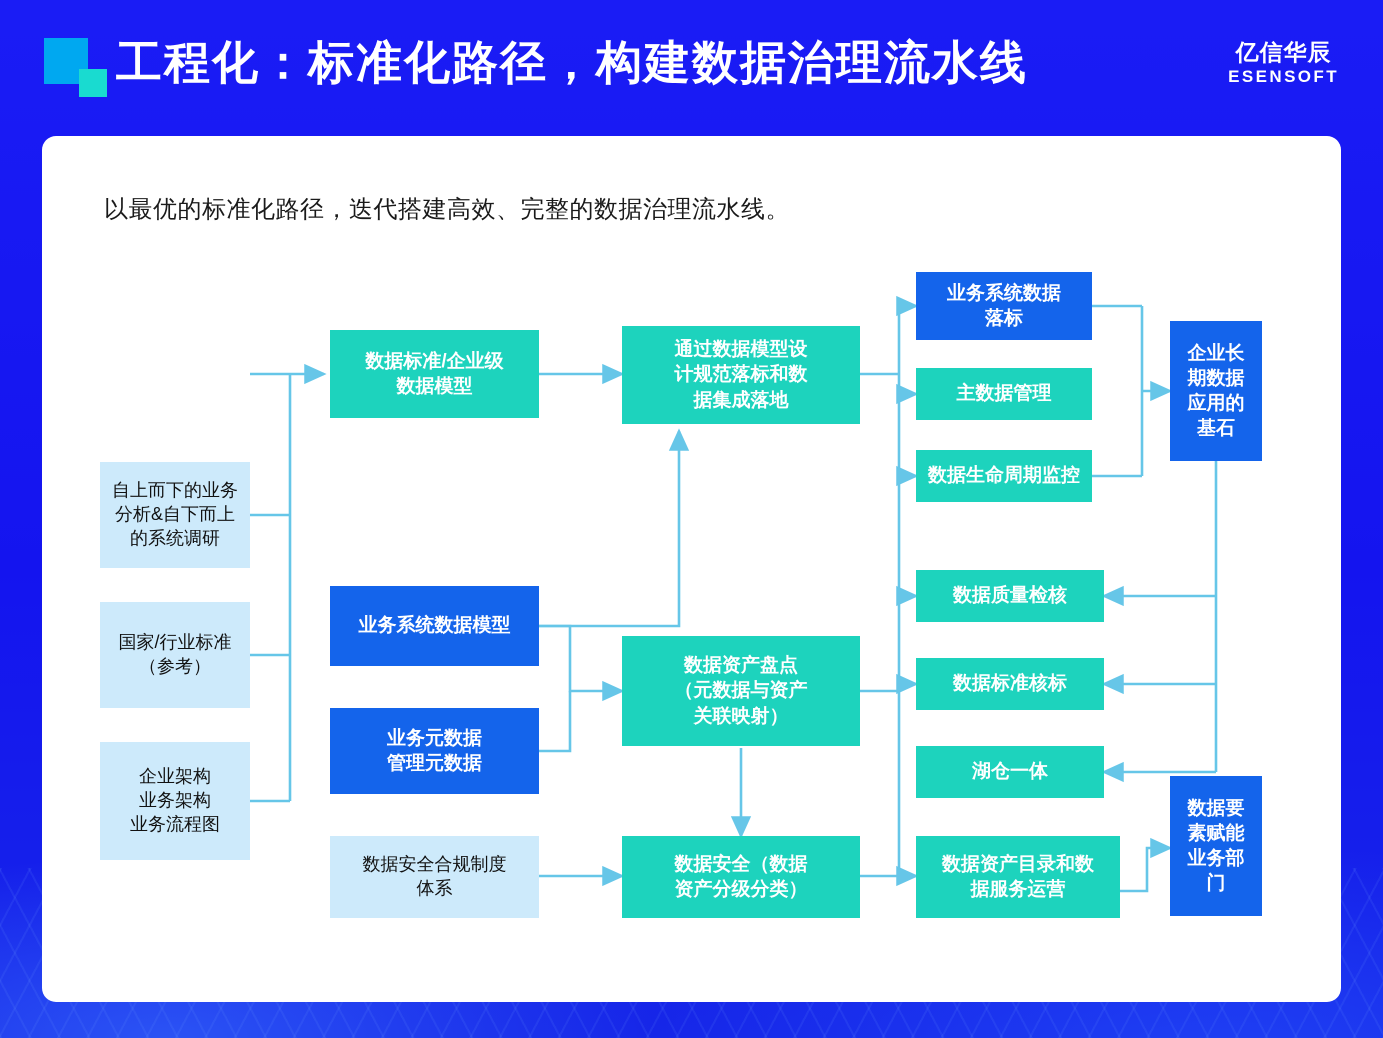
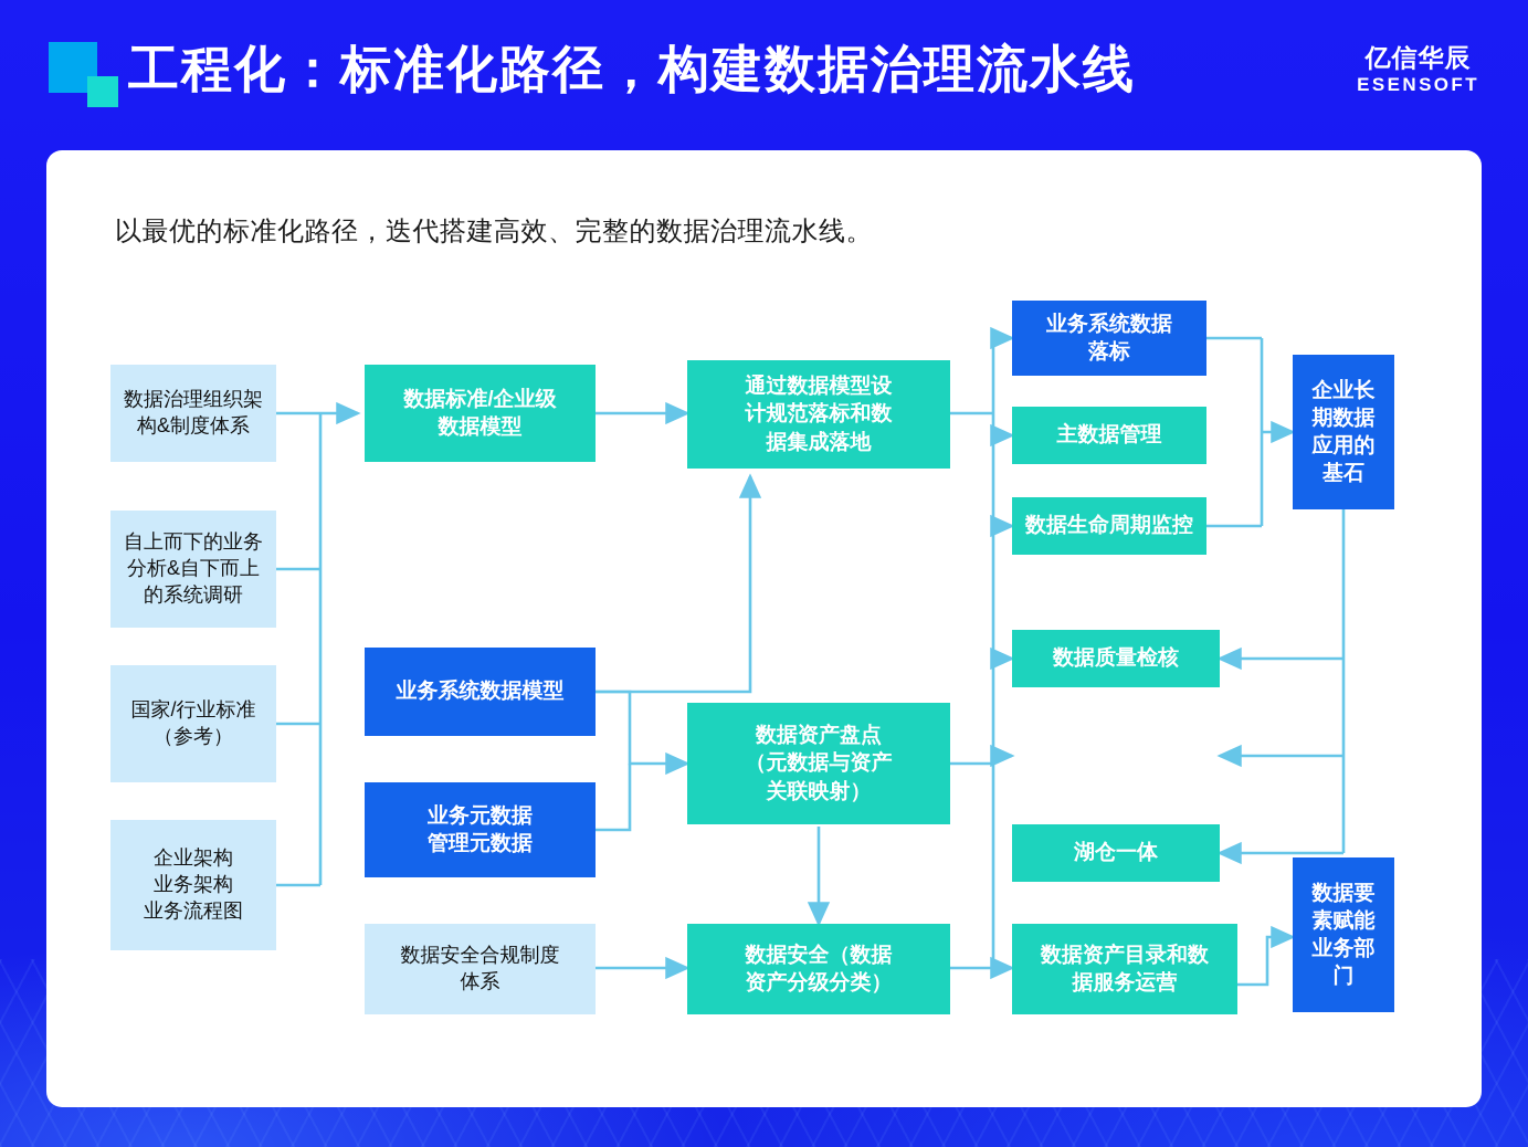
  工程化：标准化路径，构建数据治理流水线
  亿信华辰
  ESENSOFT
  以最优的标准化路径，迭代搭建高效、完整的数据治理流水线。
+ 数据治理组织架
+ 构&制度体系
  自上而下的业务
  分析&自下而上
  的系统调研
  国家/行业标准
  （参考）
  企业架构
  业务架构
  业务流程图
  数据安全合规制度
  体系
  数据标准/企业级
  数据模型
  业务系统数据模型
  业务元数据
  管理元数据
  通过数据模型设
  计规范落标和数
  据集成落地
  数据资产盘点
  （元数据与资产
  关联映射）
  数据安全（数据
  资产分级分类）
  业务系统数据
  落标
  主数据管理
  数据生命周期监控
  数据质量检核
- 数据标准核标
  湖仓一体
  数据资产目录和数
  据服务运营
  企业长
  期数据
  应用的
  基石
  数据要
  素赋能
  业务部
  门
